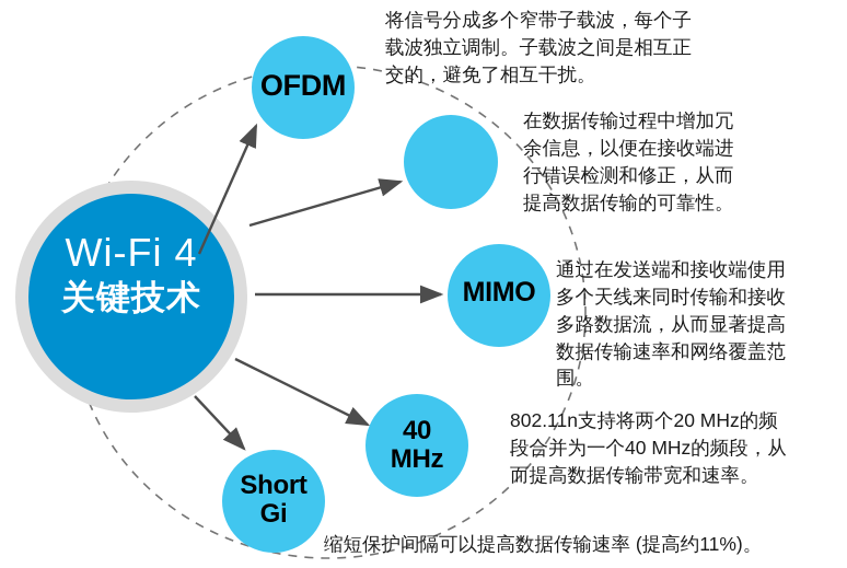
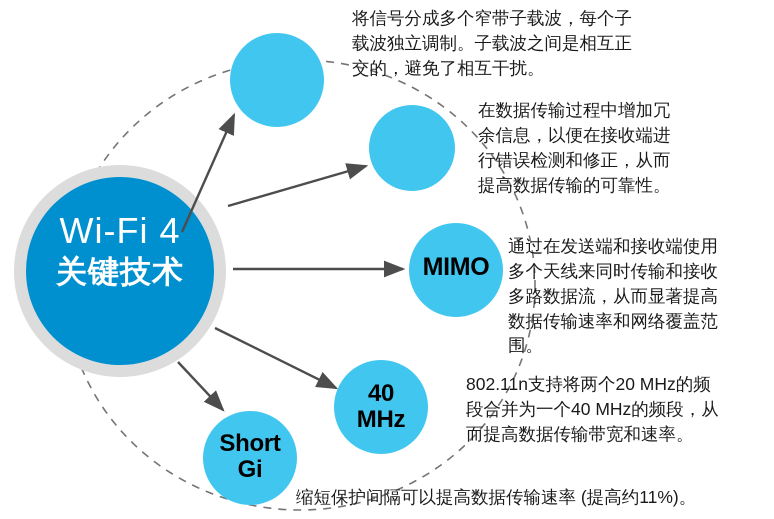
  Wi-Fi 4
  关键技术
- OFDM
  MIMO
  40
  MHz
  Short
  Gi
  将信号分成多个窄带子载波，每个子
  载波独立调制。子载波之间是相互正
  交的，避免了相互干扰。
  在数据传输过程中增加冗
  余信息，以便在接收端进
  行错误检测和修正，从而
  提高数据传输的可靠性。
  通过在发送端和接收端使用
  多个天线来同时传输和接收
  多路数据流，从而显著提高
  数据传输速率和网络覆盖范
  围。
  802.11n支持将两个20 MHz的频
  段合并为一个40 MHz的频段，从
  而提高数据传输带宽和速率。
  缩短保护间隔可以提高数据传输速率 (提高约11%)。
